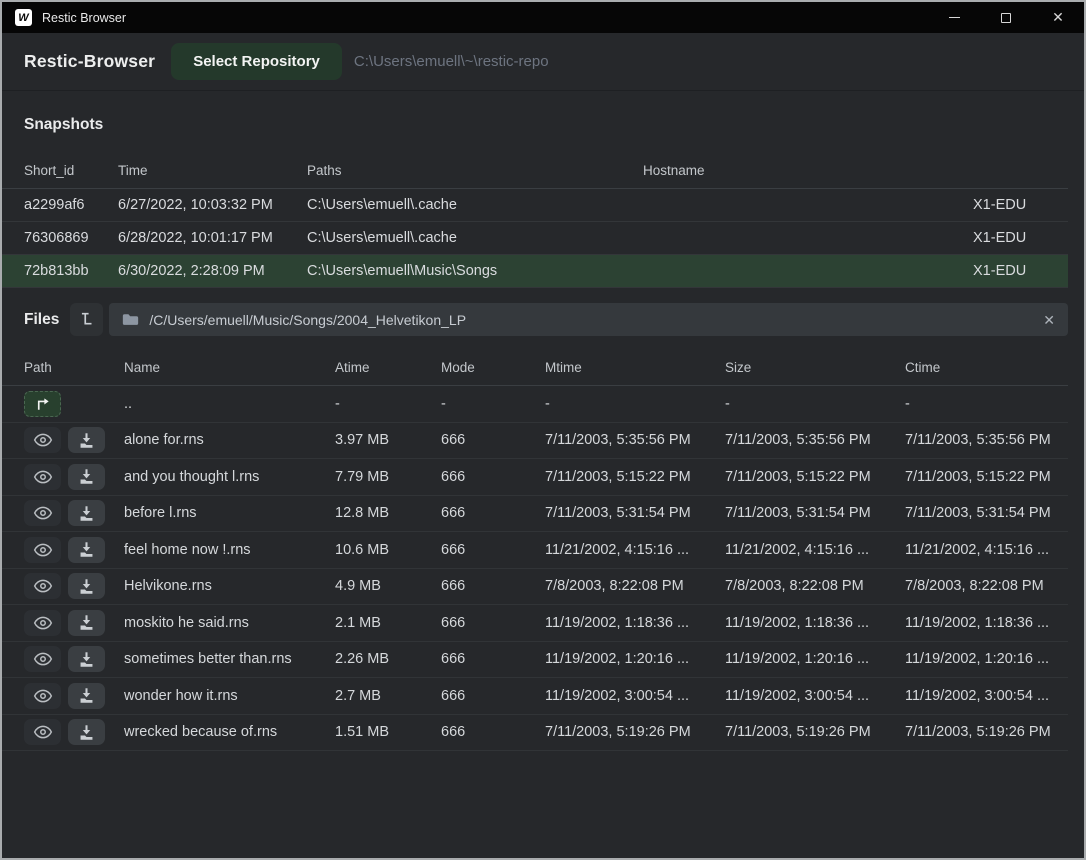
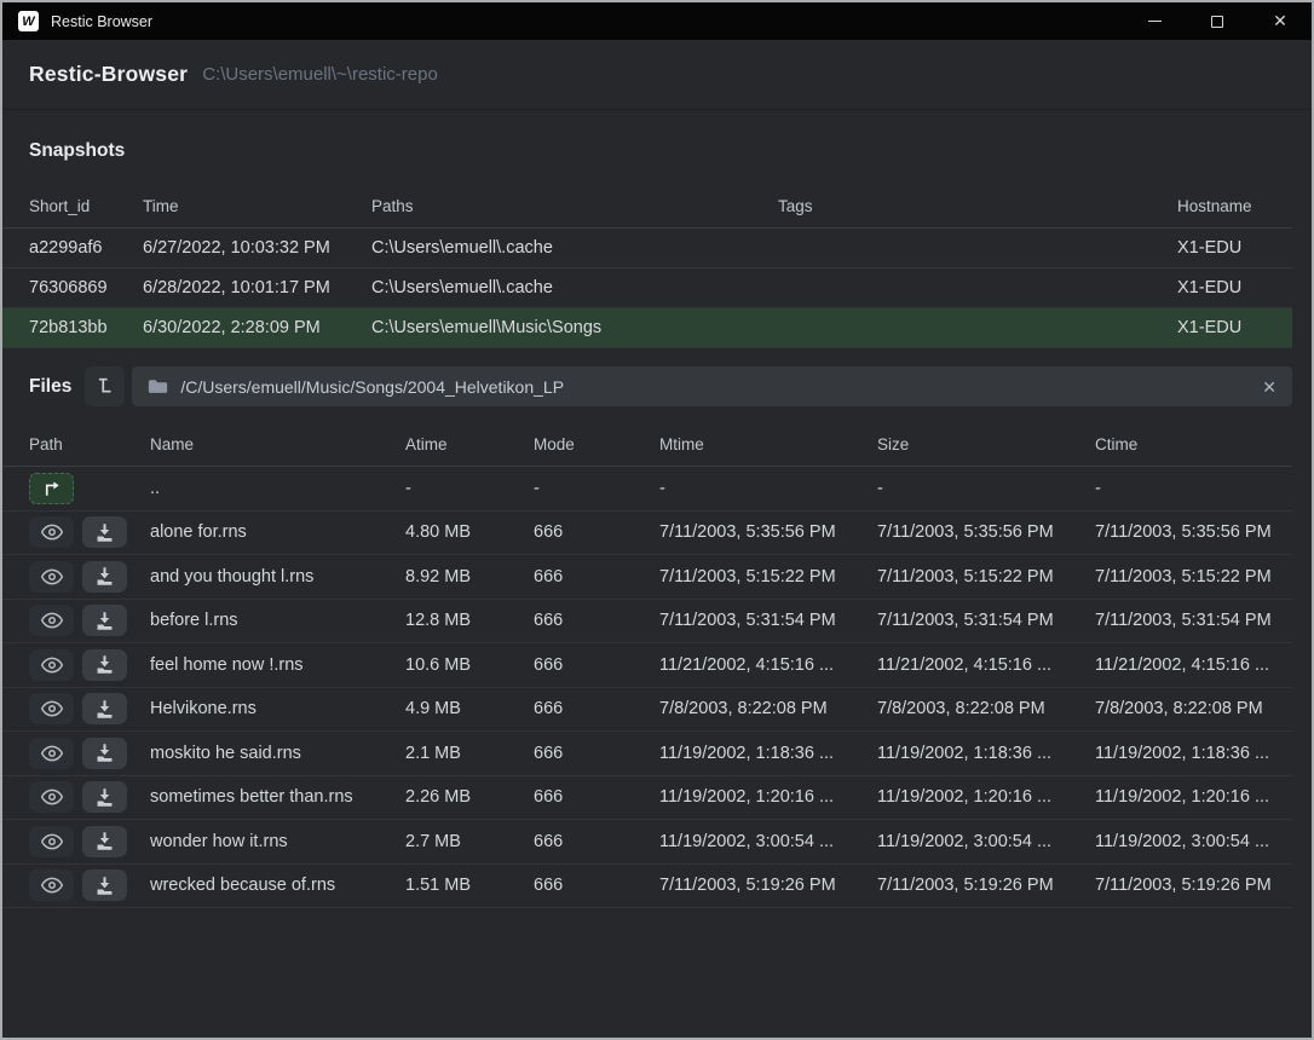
  W
  Restic Browser
  ✕
  Restic-Browser
- Select Repository
  C:\Users\emuell\~\restic-repo
  Snapshots
  Short_id
  Time
  Paths
+ Tags
  Hostname
  a2299af6
  6/27/2022, 10:03:32 PM
  C:\Users\emuell\.cache
  X1-EDU
  76306869
  6/28/2022, 10:01:17 PM
  C:\Users\emuell\.cache
  X1-EDU
  72b813bb
  6/30/2022, 2:28:09 PM
  C:\Users\emuell\Music\Songs
  X1-EDU
  Files
  /C/Users/emuell/Music/Songs/2004_Helvetikon_LP
  ✕
  Path
  Name
  Atime
  Mode
  Mtime
  Size
  Ctime
  ..
  -
  -
  -
  -
  -
  alone for.rns
- 3.97 MB
+ 4.80 MB
  666
  7/11/2003, 5:35:56 PM
  7/11/2003, 5:35:56 PM
  7/11/2003, 5:35:56 PM
  and you thought l.rns
- 7.79 MB
+ 8.92 MB
  666
  7/11/2003, 5:15:22 PM
  7/11/2003, 5:15:22 PM
  7/11/2003, 5:15:22 PM
  before l.rns
  12.8 MB
  666
  7/11/2003, 5:31:54 PM
  7/11/2003, 5:31:54 PM
  7/11/2003, 5:31:54 PM
  feel home now !.rns
  10.6 MB
  666
  11/21/2002, 4:15:16 ...
  11/21/2002, 4:15:16 ...
  11/21/2002, 4:15:16 ...
  Helvikone.rns
  4.9 MB
  666
  7/8/2003, 8:22:08 PM
  7/8/2003, 8:22:08 PM
  7/8/2003, 8:22:08 PM
  moskito he said.rns
  2.1 MB
  666
  11/19/2002, 1:18:36 ...
  11/19/2002, 1:18:36 ...
  11/19/2002, 1:18:36 ...
  sometimes better than.rns
  2.26 MB
  666
  11/19/2002, 1:20:16 ...
  11/19/2002, 1:20:16 ...
  11/19/2002, 1:20:16 ...
  wonder how it.rns
  2.7 MB
  666
  11/19/2002, 3:00:54 ...
  11/19/2002, 3:00:54 ...
  11/19/2002, 3:00:54 ...
  wrecked because of.rns
  1.51 MB
  666
  7/11/2003, 5:19:26 PM
  7/11/2003, 5:19:26 PM
  7/11/2003, 5:19:26 PM
